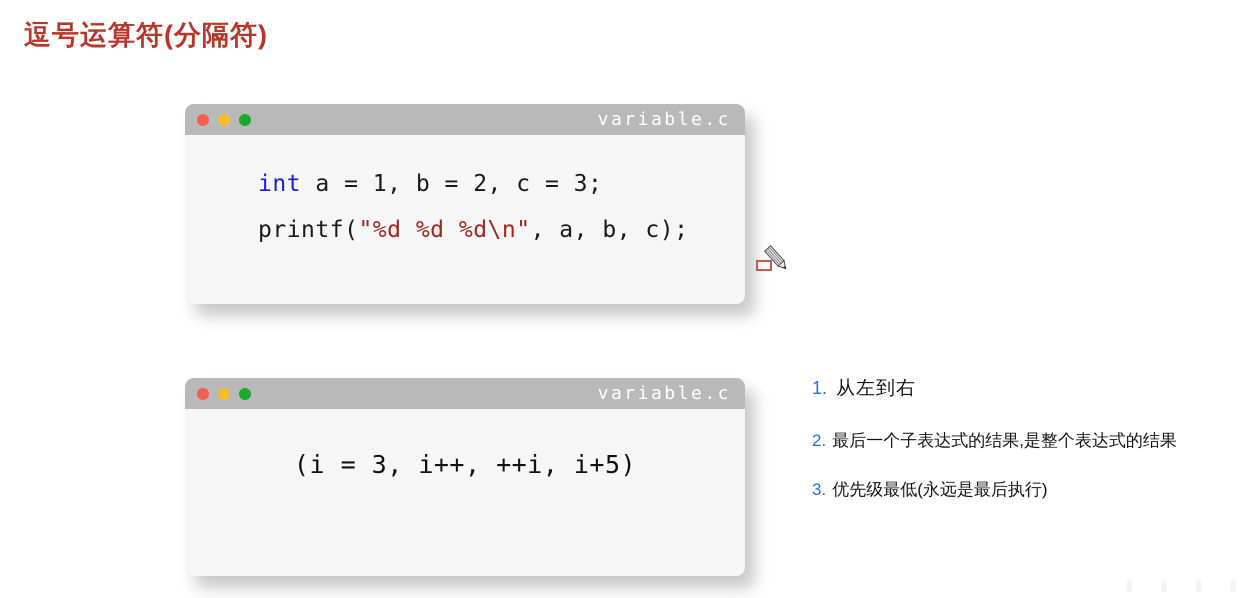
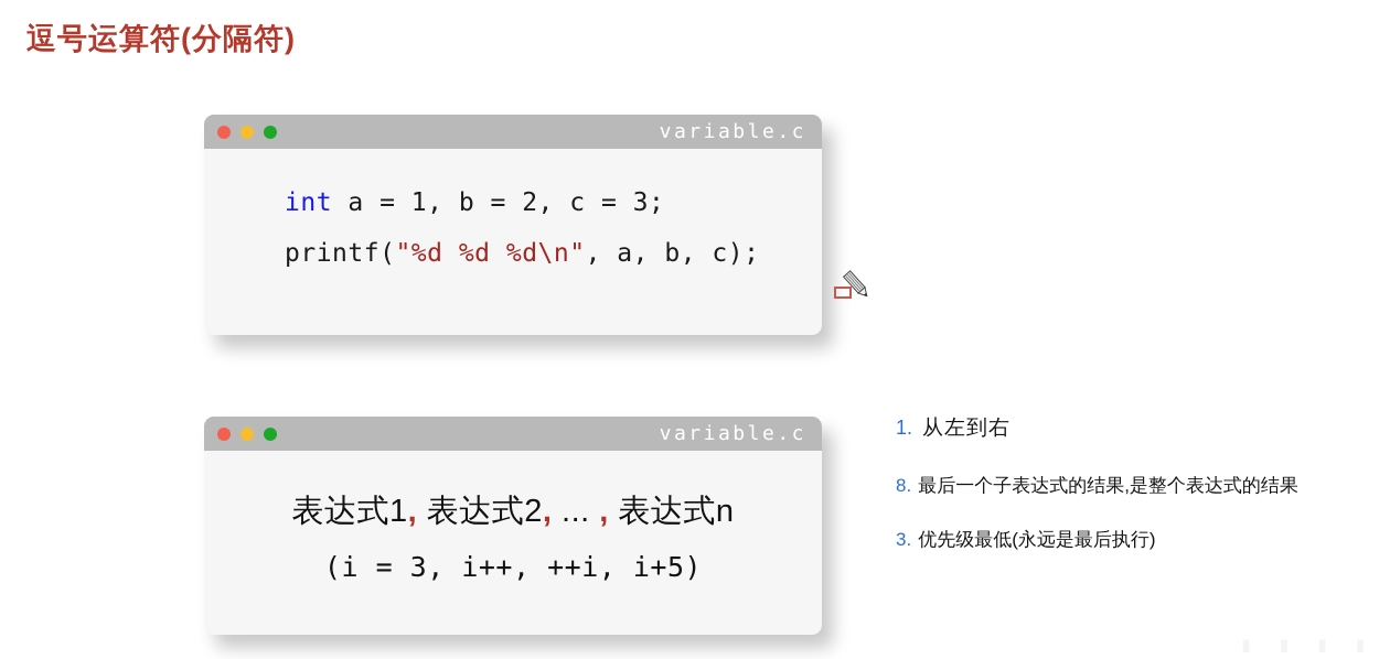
  逗号运算符(分隔符)
  variable.c
  int a = 1, b = 2, c = 3;
  printf("%d %d %d\n", a, b, c);
  variable.c
+ 表达式1, 表达式2, ... , 表达式n
  (i = 3, i++, ++i, i+5)
  1.
  从左到右
- 2.
+ 8.
  最后一个子表达式的结果,是整个表达式的结果
  3.
  优先级最低(永远是最后执行)
